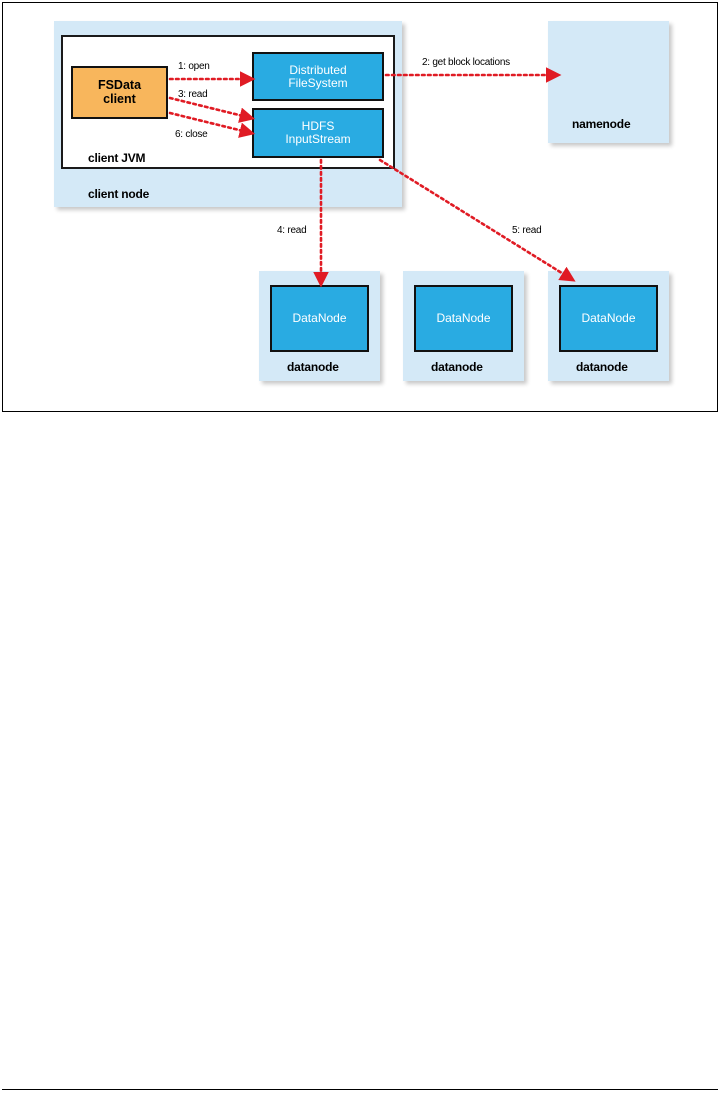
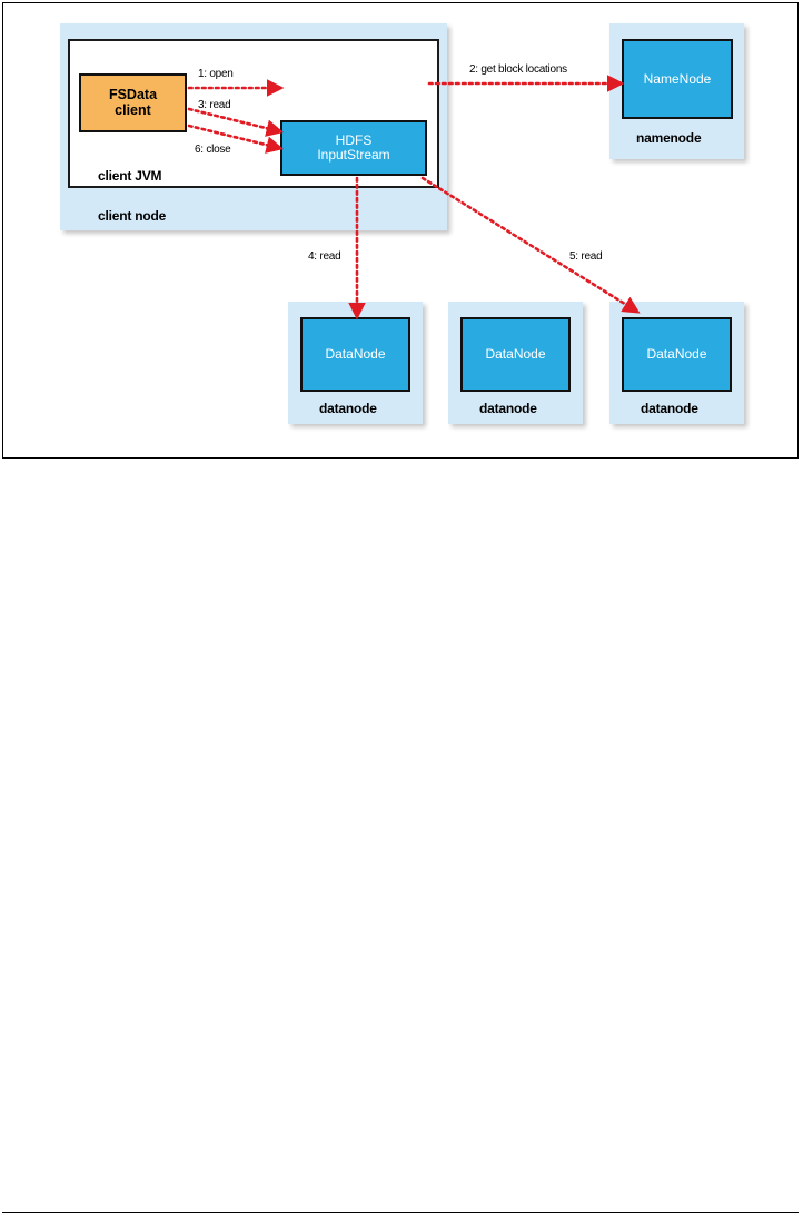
  client node
  client JVM
  FSData
  client
- Distributed
- FileSystem
  HDFS
  InputStream
+ NameNode
  namenode
  DataNode
  datanode
  DataNode
  datanode
  DataNode
  datanode
  1: open
  2: get block locations
  3: read
  6: close
  4: read
  5: read
